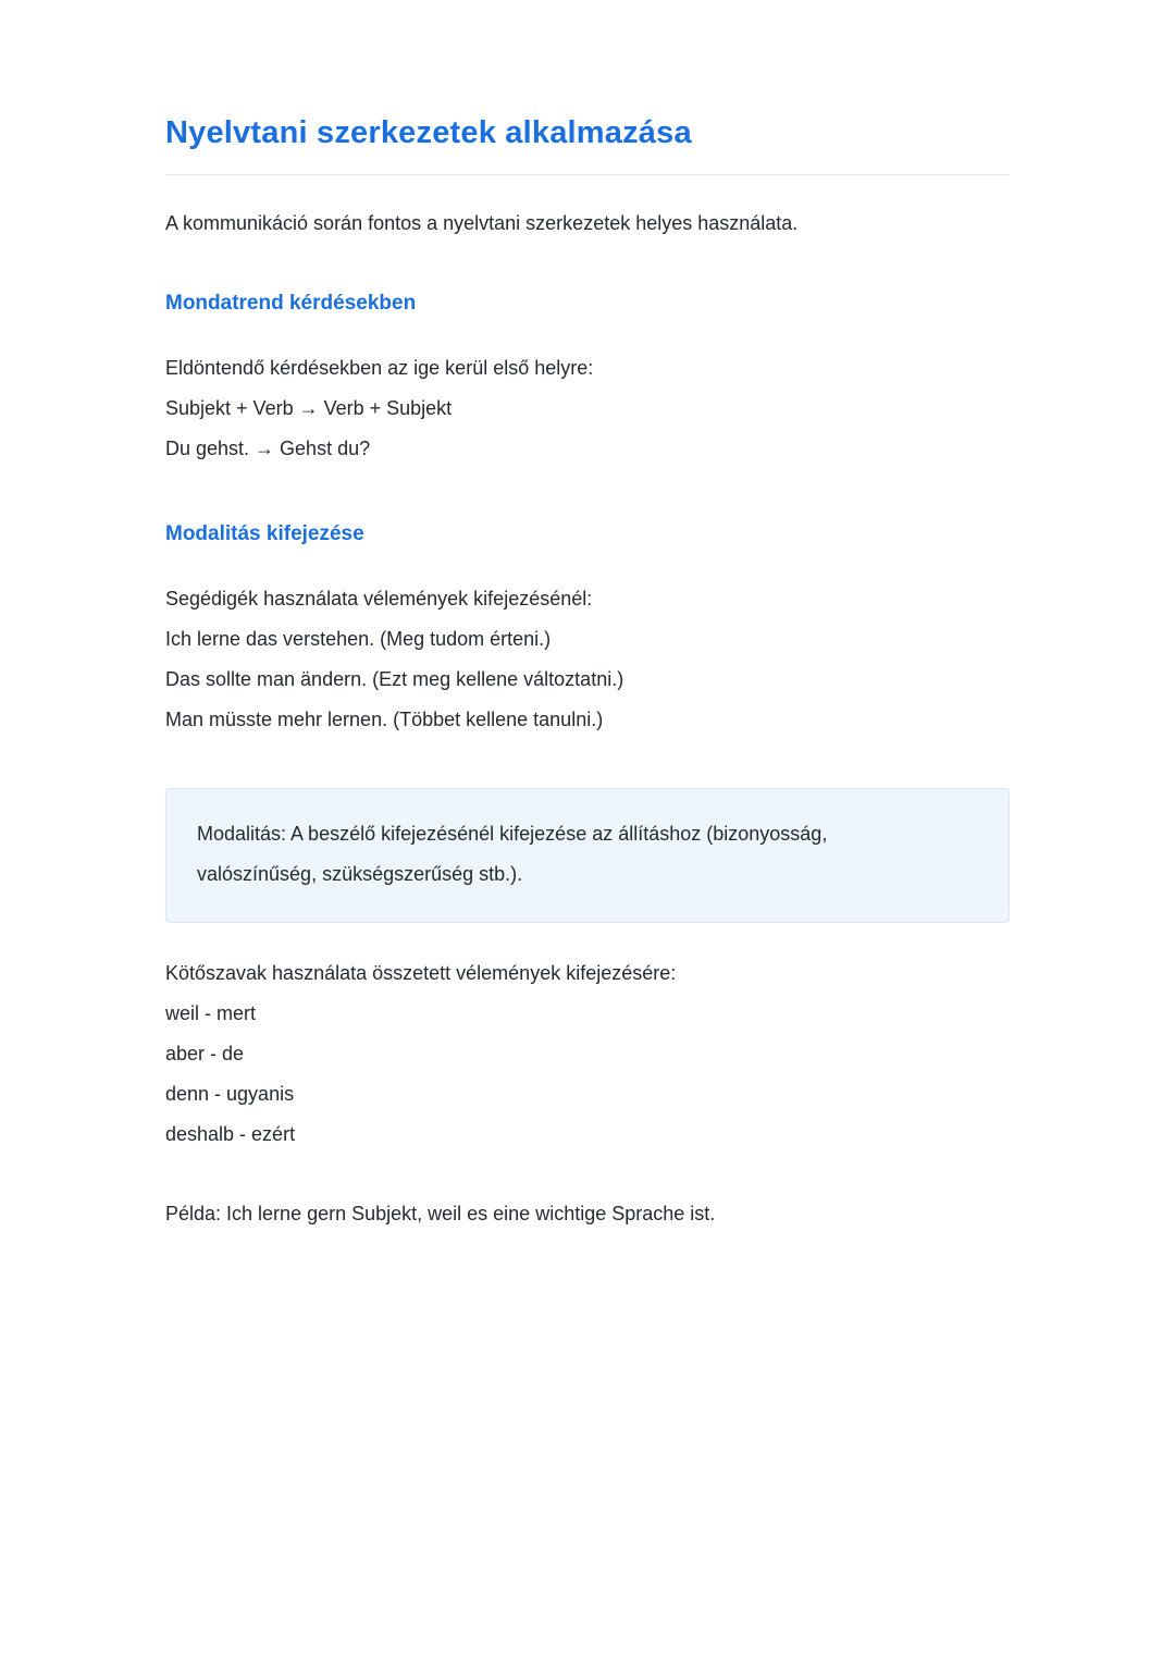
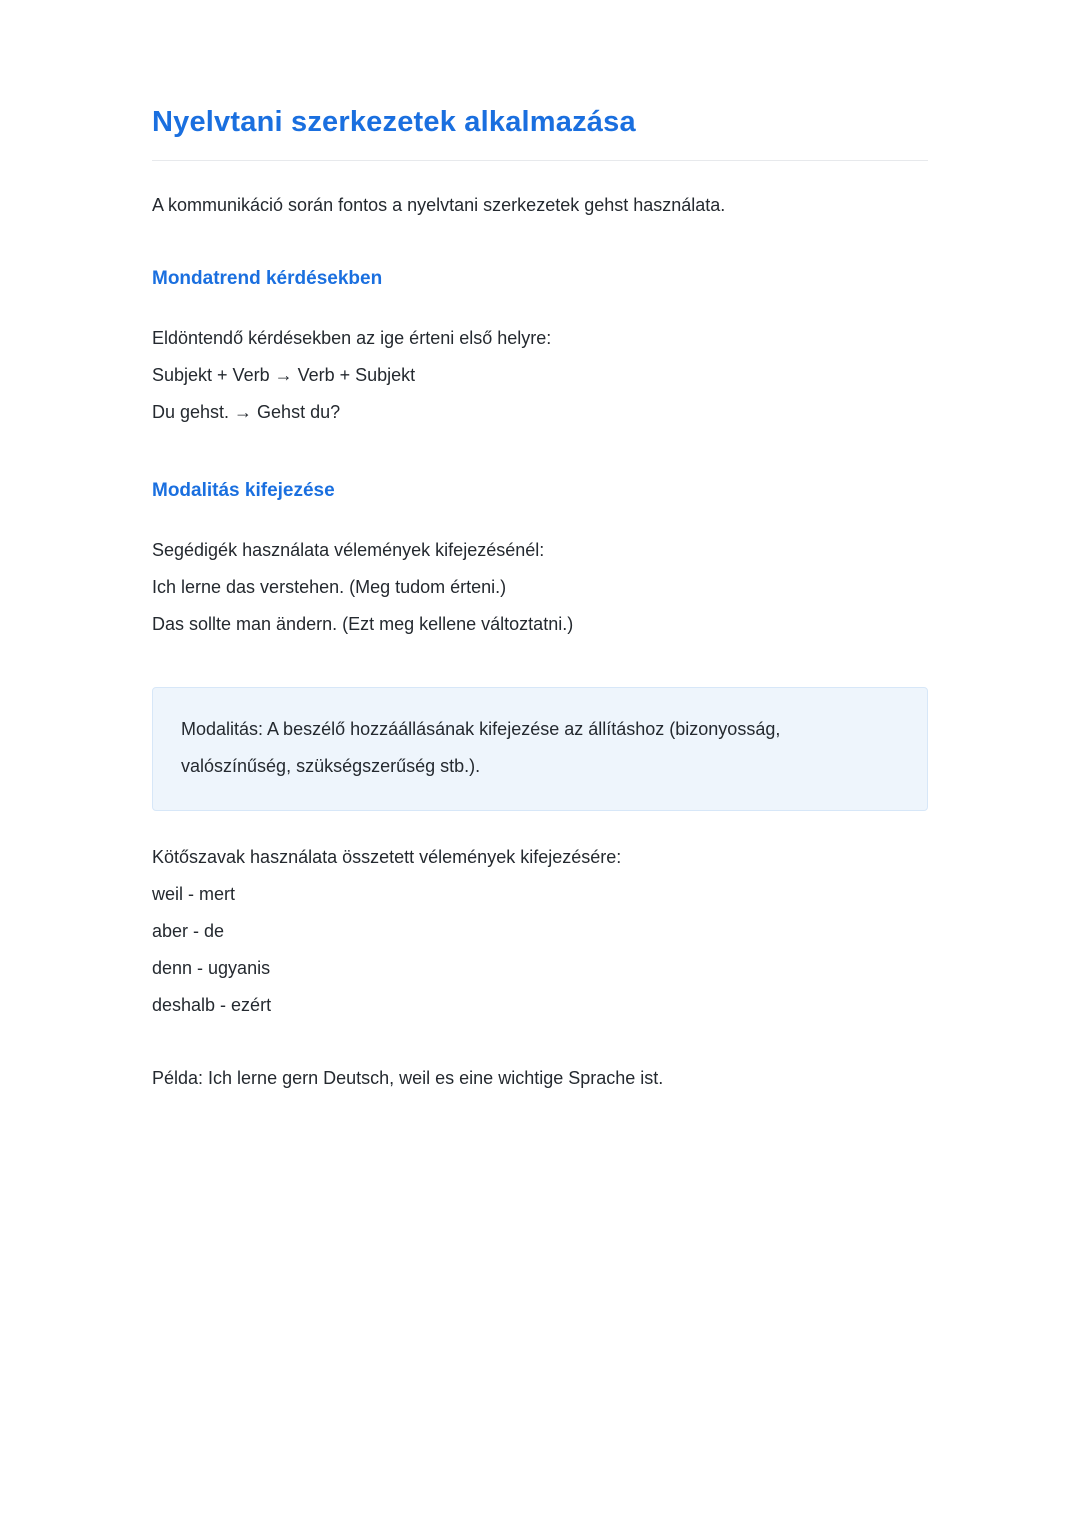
  Nyelvtani szerkezetek alkalmazása
- A kommunikáció során fontos a nyelvtani szerkezetek helyes használata.
+ A kommunikáció során fontos a nyelvtani szerkezetek gehst használata.
  Mondatrend kérdésekben
- Eldöntendő kérdésekben az ige kerül első helyre:
+ Eldöntendő kérdésekben az ige érteni első helyre:
  Subjekt + Verb → Verb + Subjekt
  Du gehst. → Gehst du?
  Modalitás kifejezése
  Segédigék használata vélemények kifejezésénél:
  Ich lerne das verstehen. (Meg tudom érteni.)
  Das sollte man ändern. (Ezt meg kellene változtatni.)
- Man müsste mehr lernen. (Többet kellene tanulni.)
- Modalitás: A beszélő kifejezésénél kifejezése az állításhoz (bizonyosság, valószínűség, szükségszerűség stb.).
+ Modalitás: A beszélő hozzáállásának kifejezése az állításhoz (bizonyosság, valószínűség, szükségszerűség stb.).
  Kötőszavak használata összetett vélemények kifejezésére:
  weil - mert
  aber - de
  denn - ugyanis
  deshalb - ezért
- Példa: Ich lerne gern Subjekt, weil es eine wichtige Sprache ist.
+ Példa: Ich lerne gern Deutsch, weil es eine wichtige Sprache ist.
